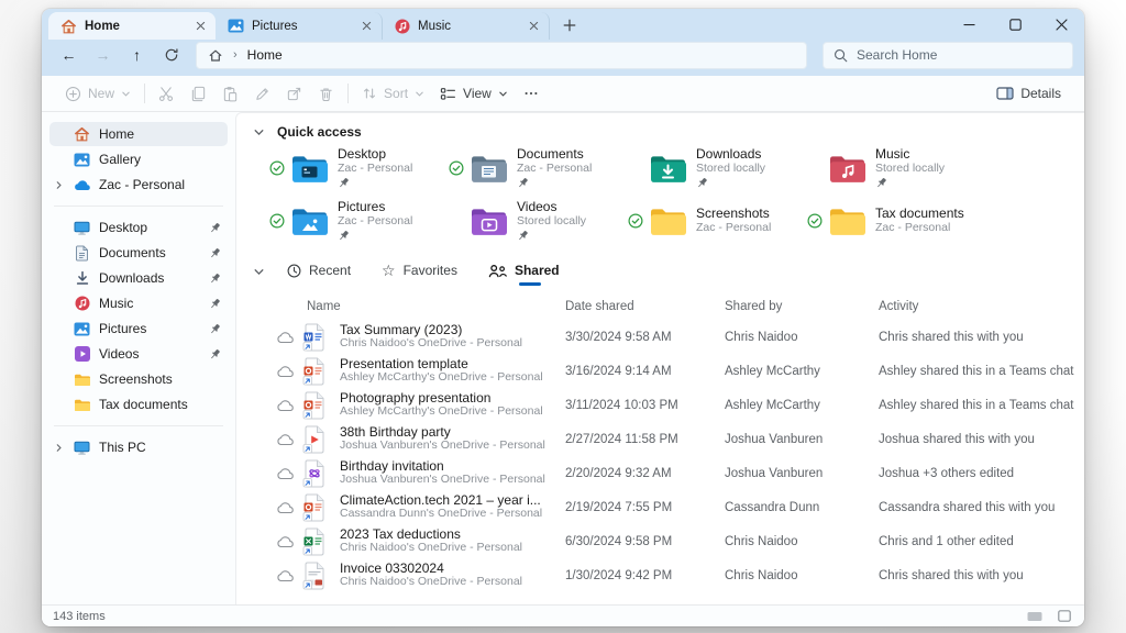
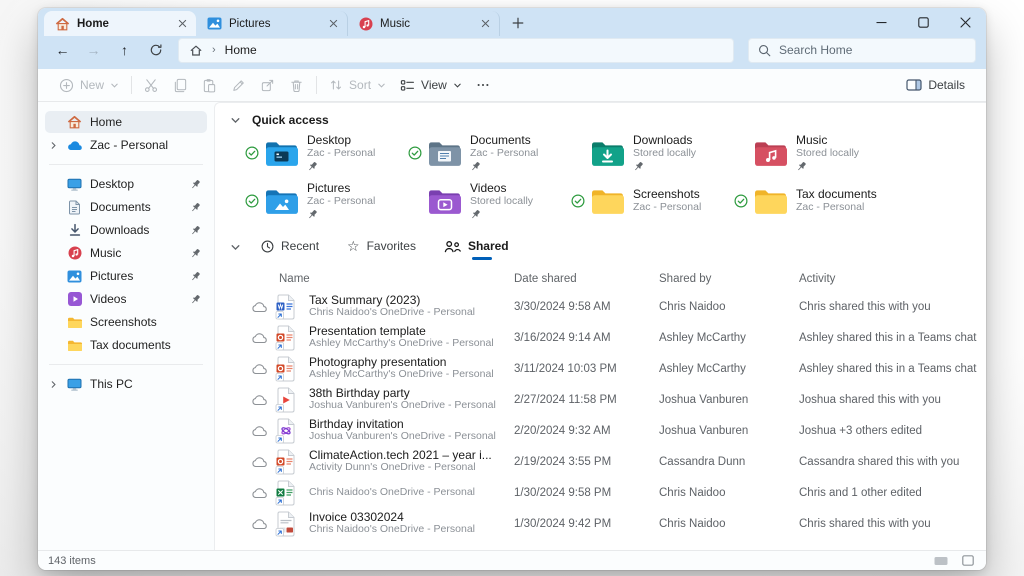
  Home
  Pictures
  Music
  ←
  →
  ↑
  ›
  Home
  Search Home
  New
  Sort
  View
  Details
  Home
- Gallery
  Zac - Personal
  Desktop
  Documents
  Downloads
  Music
  Pictures
  Videos
  Screenshots
  Tax documents
  This PC
  Quick access
  Desktop
  Zac - Personal
  Documents
  Zac - Personal
  Downloads
  Stored locally
  Music
  Stored locally
  Pictures
  Zac - Personal
  Videos
  Stored locally
  Screenshots
  Zac - Personal
  Tax documents
  Zac - Personal
  Recent
  ☆
  Favorites
  Shared
  Name
  Date shared
  Shared by
  Activity
  Tax Summary (2023)
  Chris Naidoo's OneDrive - Personal
  3/30/2024 9:58 AM
  Chris Naidoo
  Chris shared this with you
  Presentation template
  Ashley McCarthy's OneDrive - Personal
  3/16/2024 9:14 AM
  Ashley McCarthy
  Ashley shared this in a Teams chat
  Photography presentation
  Ashley McCarthy's OneDrive - Personal
  3/11/2024 10:03 PM
  Ashley McCarthy
  Ashley shared this in a Teams chat
  38th Birthday party
  Joshua Vanburen's OneDrive - Personal
  2/27/2024 11:58 PM
  Joshua Vanburen
  Joshua shared this with you
  Birthday invitation
  Joshua Vanburen's OneDrive - Personal
  2/20/2024 9:32 AM
  Joshua Vanburen
  Joshua +3 others edited
  ClimateAction.tech 2021 – year i...
- Cassandra Dunn's OneDrive - Personal
+ Activity Dunn's OneDrive - Personal
- 2/19/2024 7:55 PM
+ 2/19/2024 3:55 PM
  Cassandra Dunn
  Cassandra shared this with you
- 2023 Tax deductions
  Chris Naidoo's OneDrive - Personal
- 6/30/2024 9:58 PM
+ 1/30/2024 9:58 PM
  Chris Naidoo
  Chris and 1 other edited
  Invoice 03302024
  Chris Naidoo's OneDrive - Personal
  1/30/2024 9:42 PM
  Chris Naidoo
  Chris shared this with you
  143 items
